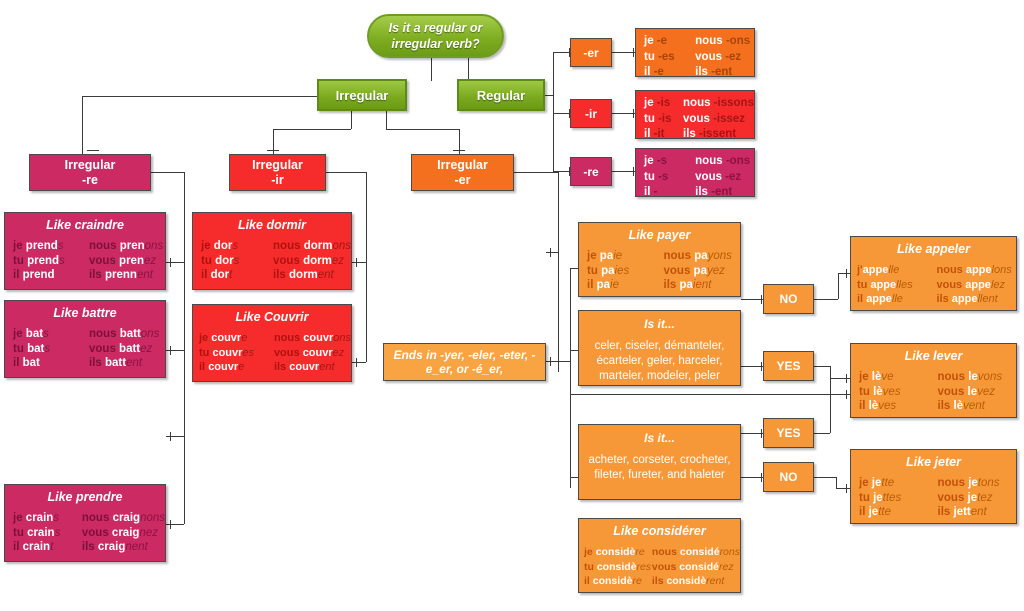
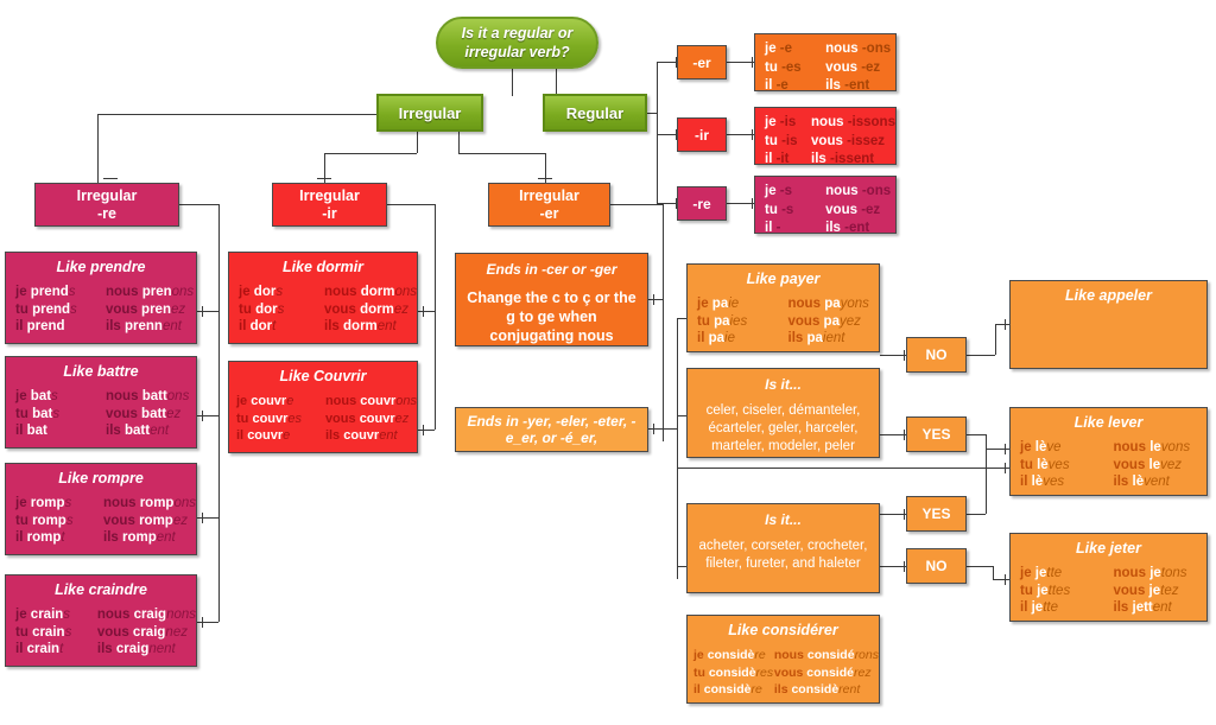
  Is it a regular or
  irregular verb?
  Irregular
  Regular
  -er
  -ir
  -re
  je -e
  nous -ons
  tu -es
  vous -ez
  il -e
  ils -ent
  je -is
  nous -issons
  tu -is
  vous -issez
  il -it
  ils -issent
  je -s
  nous -ons
  tu -s
  vous -ez
  il -
  ils -ent
  Irregular
  -re
  Irregular
  -ir
  Irregular
  -er
- Like craindre
+ Like prendre
  je prends
  nous prenons
  tu prends
  vous prenez
  il prend
  ils prennent
  Like battre
  je bats
  nous battons
  tu bats
  vous battez
  il bat
  ils battent
+ Like rompre
+ je romps
+ nous rompons
+ tu romps
+ vous rompez
+ il rompt
+ ils rompent
- Like prendre
+ Like craindre
  je crains
  nous craignons
  tu crains
  vous craignez
  il craint
  ils craignent
  Like dormir
  je dors
  nous dormons
  tu dors
  vous dormez
  il dort
  ils dorment
  Like Couvrir
  je couvre
  nous couvrons
  tu couvres
  vous couvrez
  il couvre
  ils couvrent
+ Ends in -cer or -ger
+ Change the c to ç or the g to ge when conjugating nous
  Ends in -yer, -eler, -eter, -e_er, or -é_er,
  Like payer
  je paie
  nous payons
  tu paies
  vous payez
  il paie
  ils paient
  Is it...
  celer, ciseler, démanteler, écarteler, geler, harceler, marteler, modeler, peler
  Is it...
  acheter, corseter, crocheter, fileter, fureter, and haleter
  Like considérer
  je considère
  nous considérons
  tu considères
  vous considérez
  il considère
  ils considèrent
  NO
  YES
  YES
  NO
  Like appeler
- j'appelle
- nous appelons
- tu appelles
- vous appelez
- il appelle
- ils appellent
  Like lever
  je lève
  nous levons
  tu lèves
  vous levez
  il lèves
  ils lèvent
  Like jeter
  je jette
  nous jetons
  tu jettes
  vous jetez
  il jette
  ils jettent
